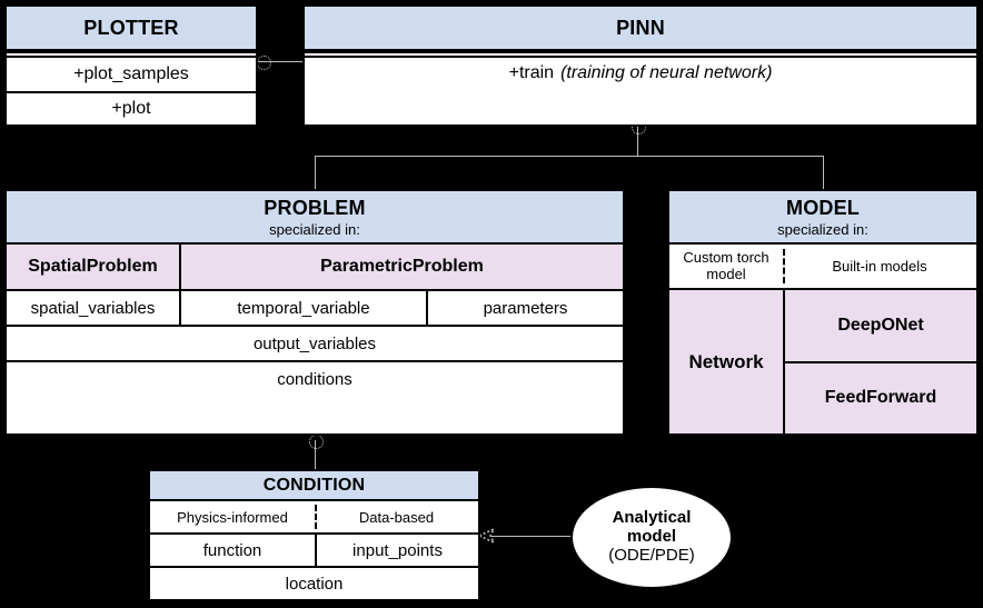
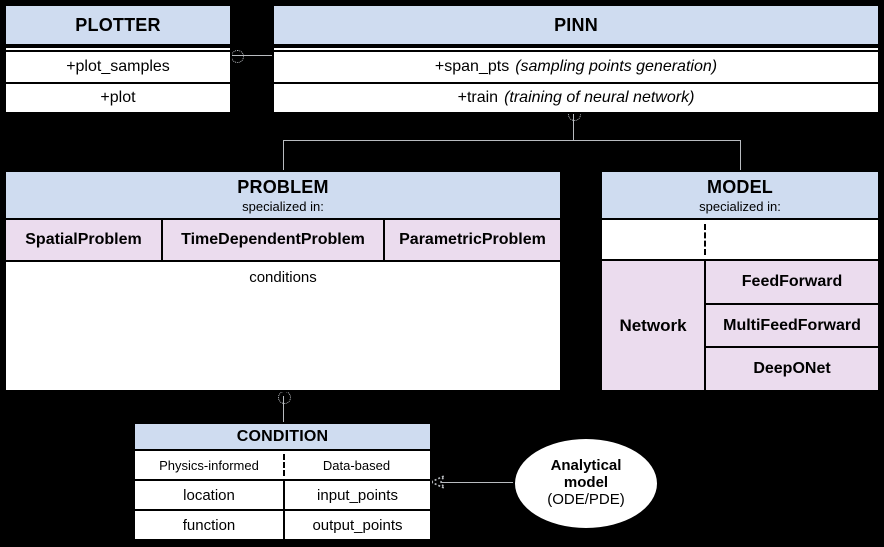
  PLOTTER
  +plot_samples
  +plot
  PINN
+ +span_pts
+ (sampling points generation)
  +train
  (training of neural network)
  PROBLEM
  specialized in:
  SpatialProblem
+ TimeDependentProblem
  ParametricProblem
- spatial_variables
- temporal_variable
- parameters
- output_variables
  conditions
  MODEL
  specialized in:
- Custom torch model
- Built-in models
  Network
- DeepONet
+ FeedForward
+ MultiFeedForward
- FeedForward
+ DeepONet
  CONDITION
  Physics-informed
  Data-based
- function
+ location
  input_points
- location
+ function
+ output_points
  Analytical
  model
  (ODE/PDE)
